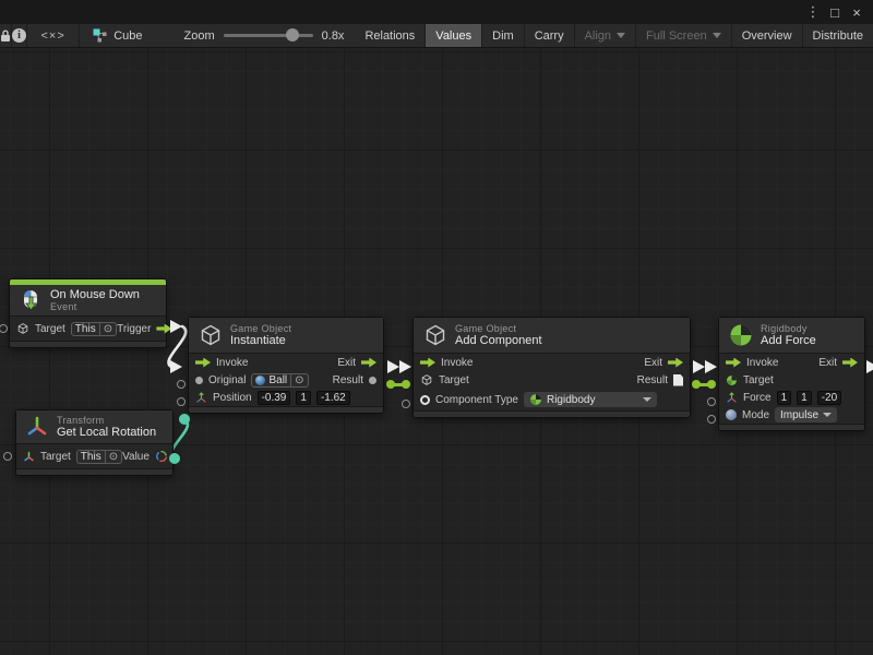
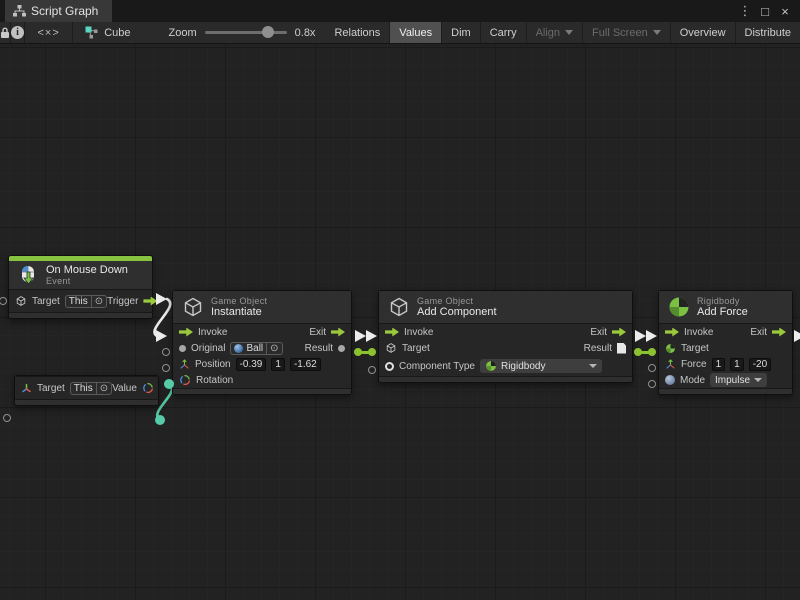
+ Script Graph
  ⋮
  □
  ×
  i
  <×>
  Cube
  Zoom
  0.8x
  Relations
  Values
  Dim
  Carry
  Align
  Full Screen
  Overview
  Distribute
  On Mouse Down
  Event
  Target
  This
  ⊙
  Trigger
- Transform
- Get Local Rotation
  Target
  This
  ⊙
  Value
  Game Object
  Instantiate
  Invoke
  Exit
  Original
  Ball
  ⊙
  Result
  Position
  -0.39
  1
  -1.62
+ Rotation
  Game Object
  Add Component
  Invoke
  Exit
  Target
  Result
  Component Type
  Rigidbody
  Rigidbody
  Add Force
  Invoke
  Exit
  Target
  Force
  1
  1
  -20
  Mode
  Impulse
